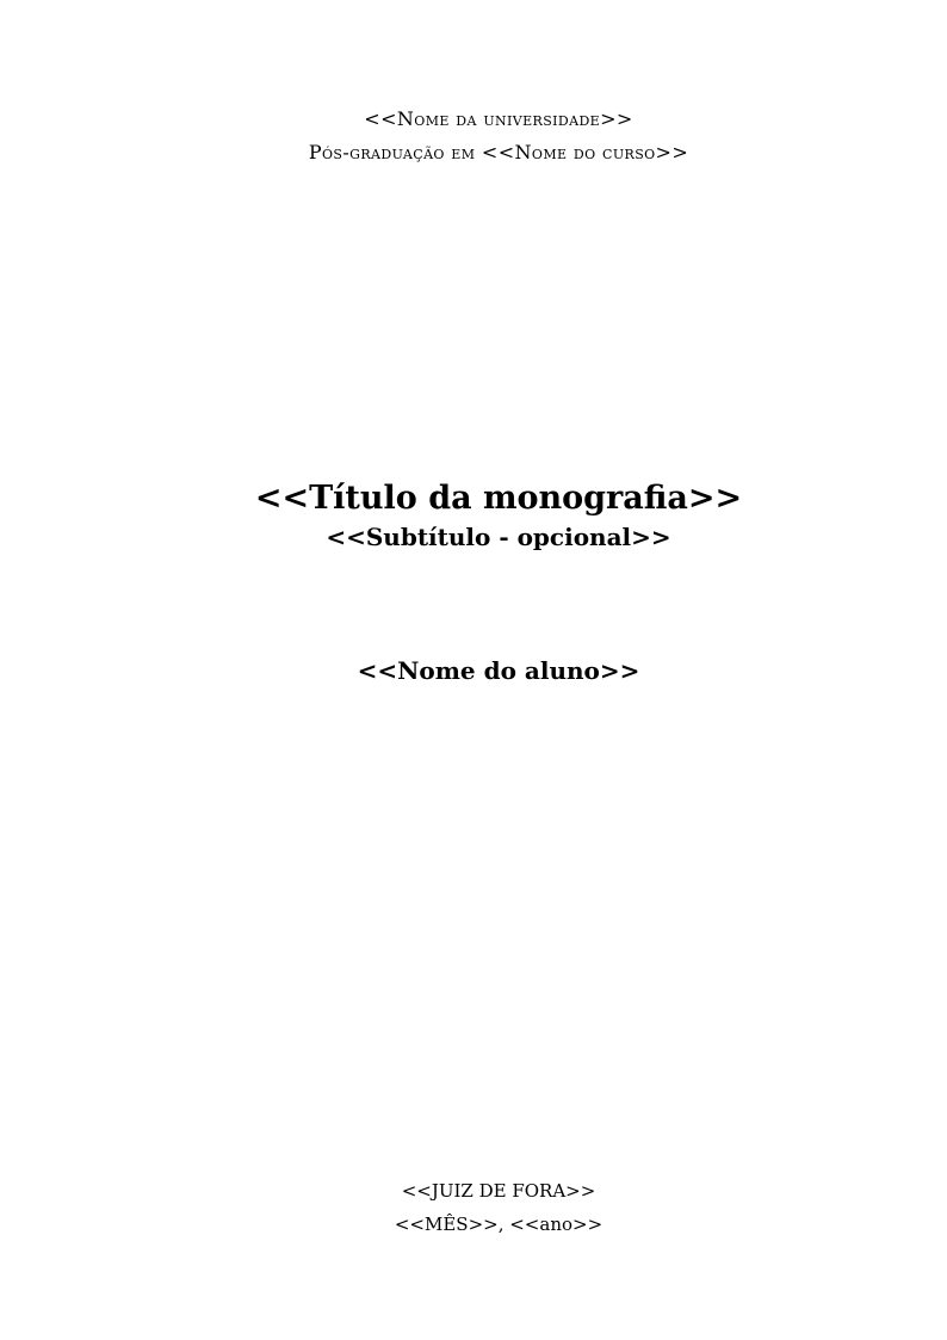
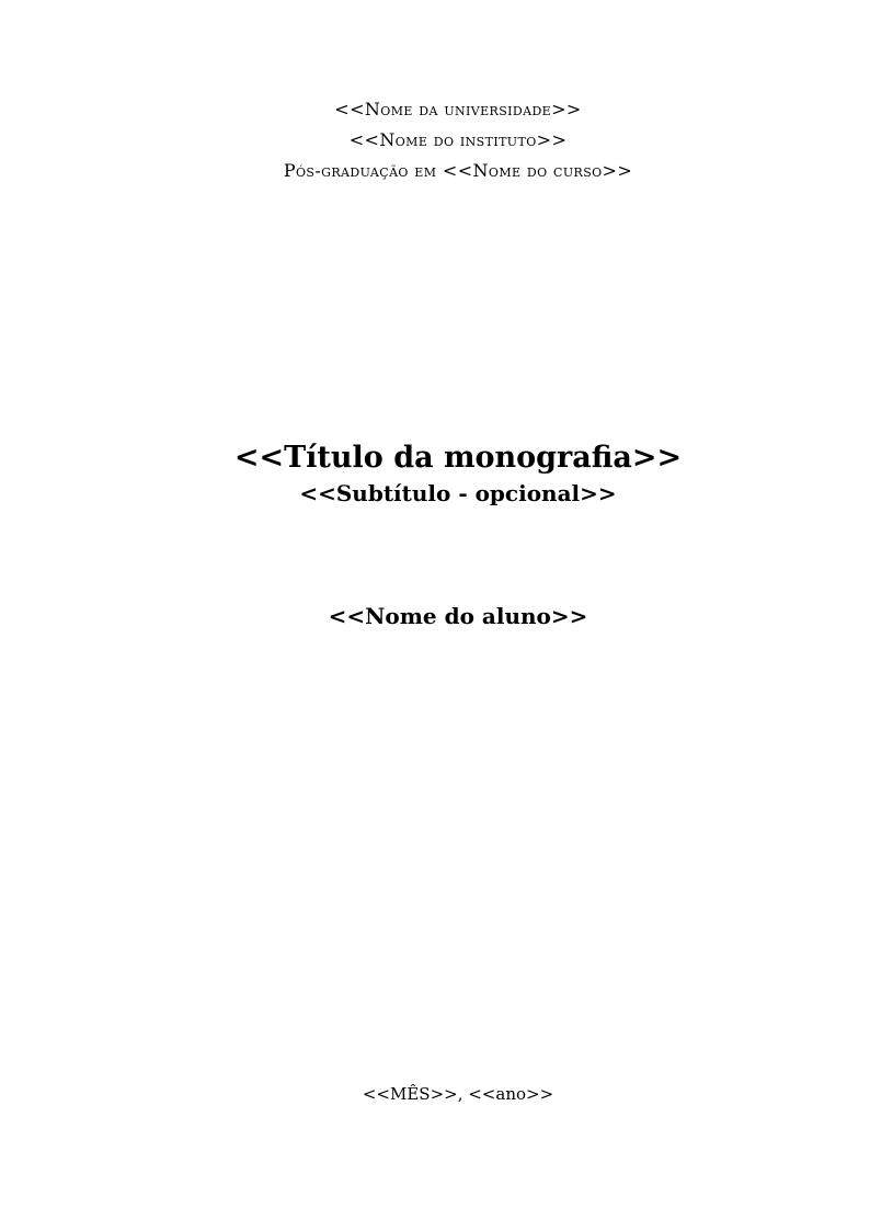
  <<Nome da universidade>>
+ <<Nome do instituto>>
  Pós-graduação em <<Nome do curso>>
  <<Título da monografia>>
  <<Subtítulo - opcional>>
  <<Nome do aluno>>
- <<JUIZ DE FORA>>
  <<MÊS>>, <<ano>>
